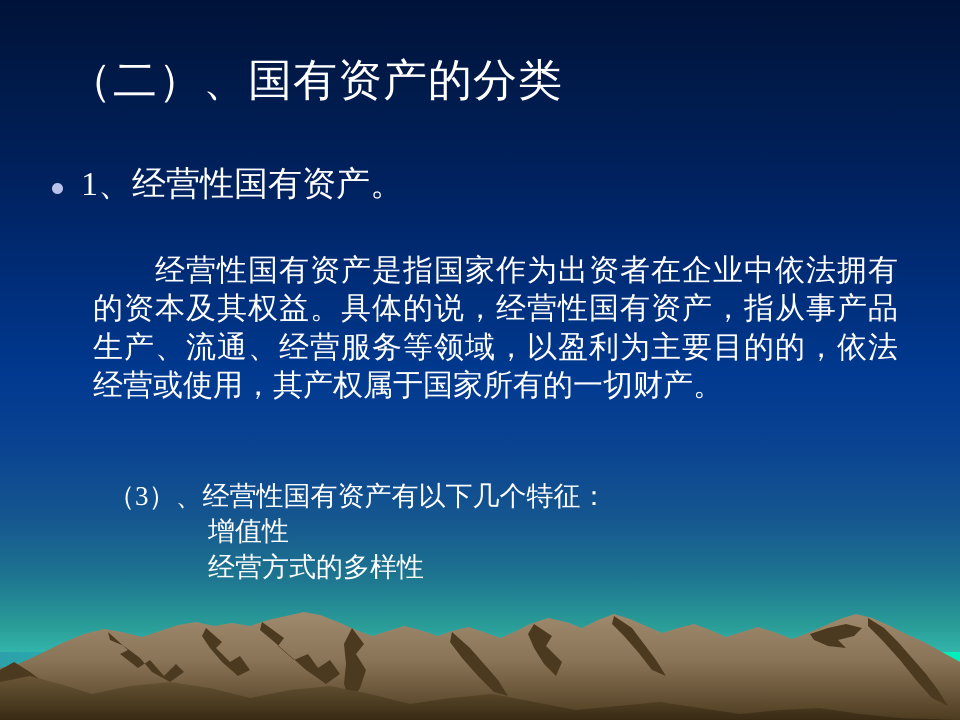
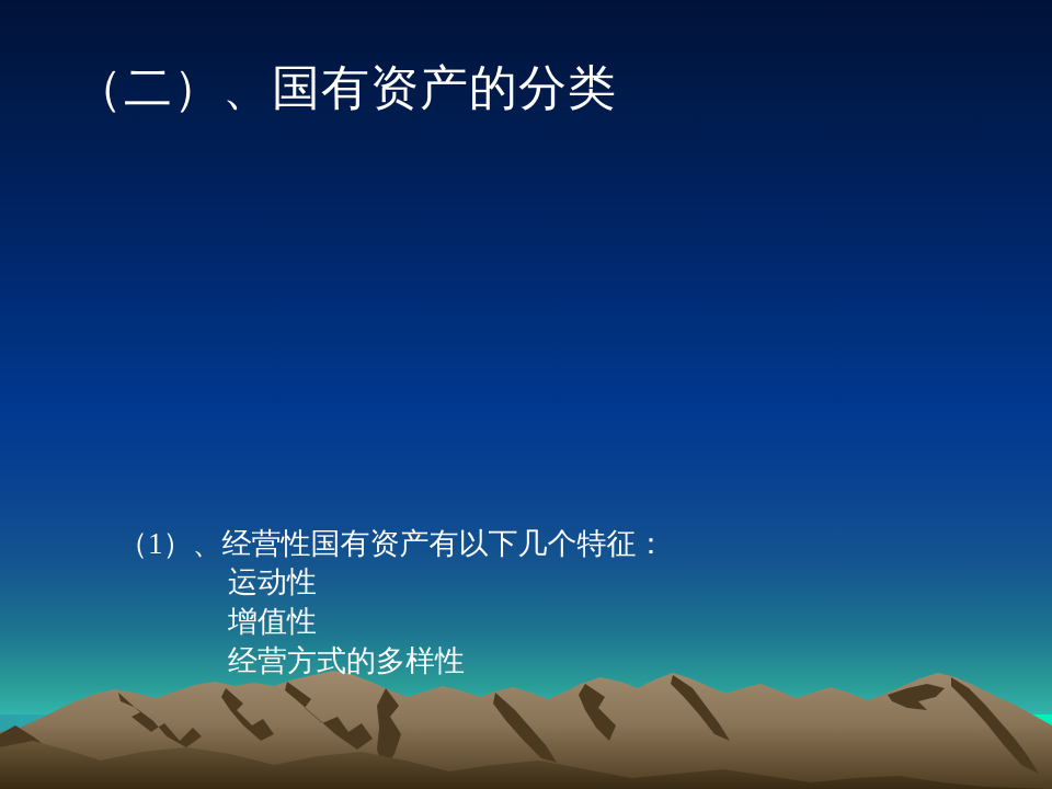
  （二）、国有资产的分类
- 1、经营性国有资产。
- 经营性国有资产是指国家作为出资者在企业中依法拥有的资本及其权益。具体的说，经营性国有资产，指从事产品生产、流通、经营服务等领域，以盈利为主要目的的，依法经营或使用，其产权属于国家所有的一切财产。
- （3）、经营性国有资产有以下几个特征：
+ （1）、经营性国有资产有以下几个特征：
+ 运动性
  增值性
  经营方式的多样性
